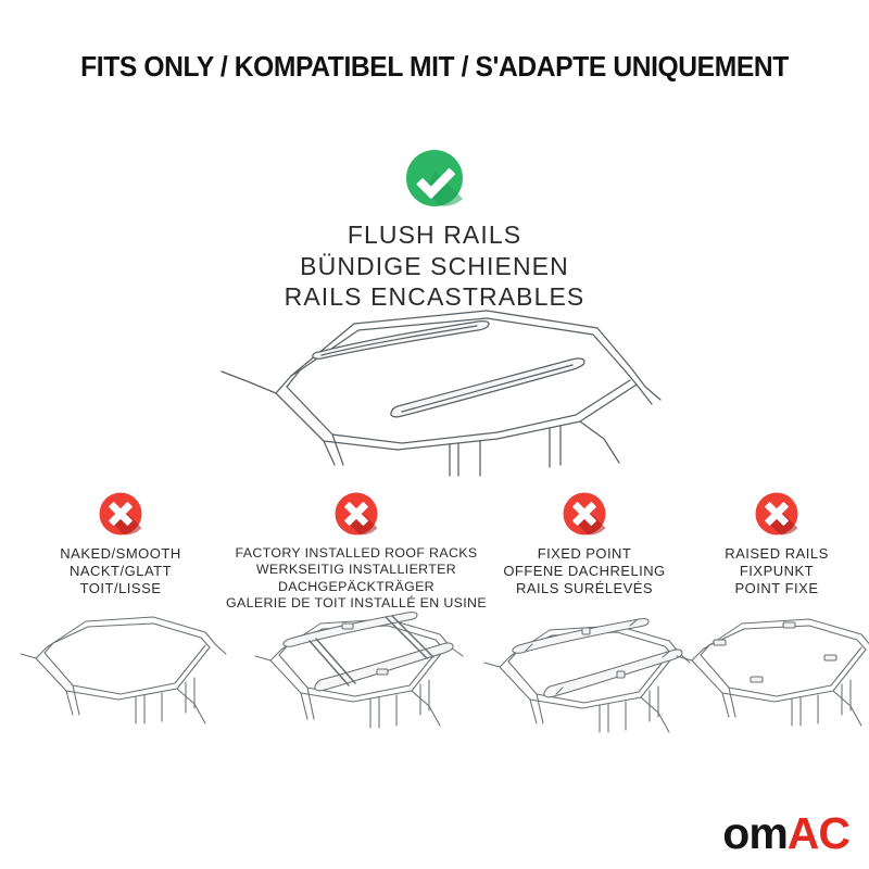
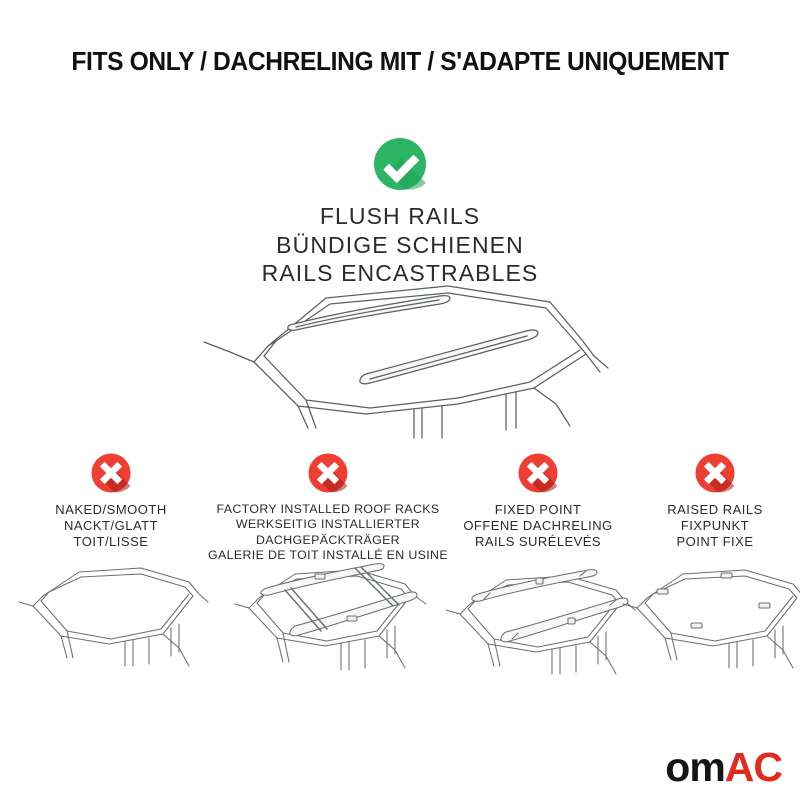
- FITS ONLY / KOMPATIBEL MIT / S'ADAPTE UNIQUEMENT
+ FITS ONLY / DACHRELING MIT / S'ADAPTE UNIQUEMENT
  FLUSH RAILS
  BÜNDIGE SCHIENEN
  RAILS ENCASTRABLES
  NAKED/SMOOTH
  NACKT/GLATT
  TOIT/LISSE
  FACTORY INSTALLED ROOF RACKS
  WERKSEITIG INSTALLIERTER
  DACHGEPÄCKTRÄGER
  GALERIE DE TOIT INSTALLÉ EN USINE
  FIXED POINT
  OFFENE DACHRELING
  RAILS SURÉLEVÉS
  RAISED RAILS
  FIXPUNKT
  POINT FIXE
  omAC
